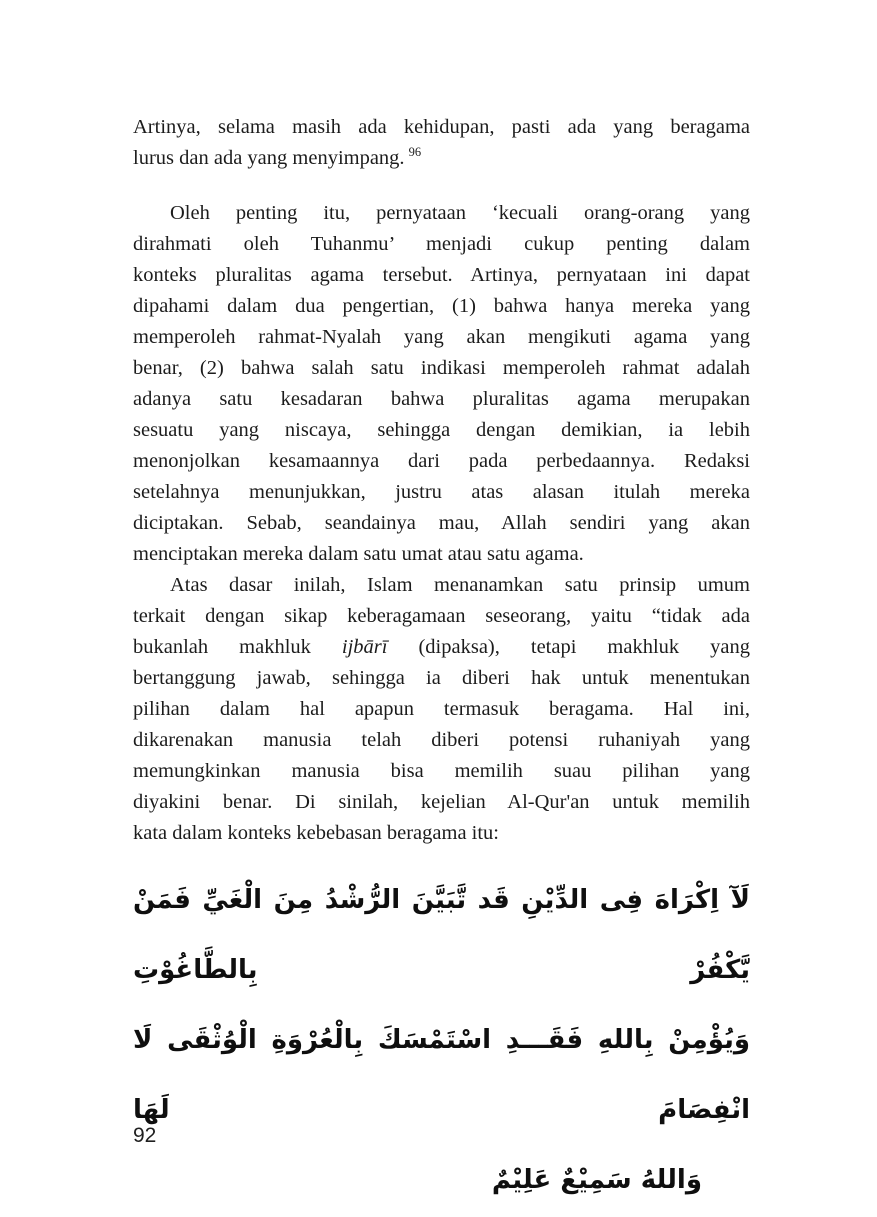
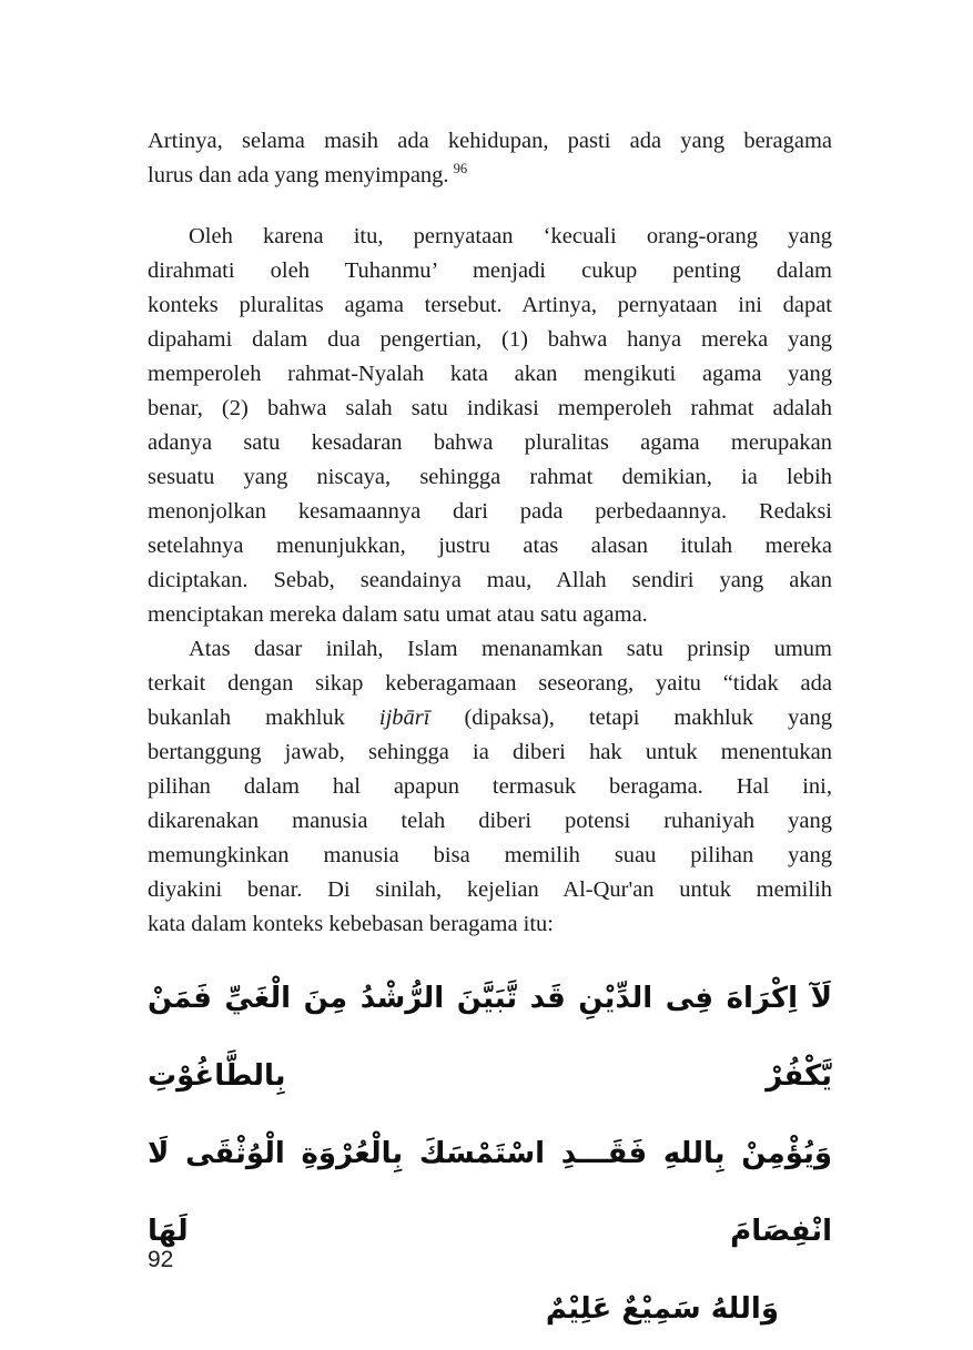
  Artinya, selama masih ada kehidupan, pasti ada yang beragama
  lurus dan ada yang menyimpang. 96
- Oleh penting itu, pernyataan ‘kecuali orang-orang yang
+ Oleh karena itu, pernyataan ‘kecuali orang-orang yang
  dirahmati oleh Tuhanmu’ menjadi cukup penting dalam
  konteks pluralitas agama tersebut. Artinya, pernyataan ini dapat
  dipahami dalam dua pengertian, (1) bahwa hanya mereka yang
- memperoleh rahmat-Nyalah yang akan mengikuti agama yang
+ memperoleh rahmat-Nyalah kata akan mengikuti agama yang
  benar, (2) bahwa salah satu indikasi memperoleh rahmat adalah
  adanya satu kesadaran bahwa pluralitas agama merupakan
- sesuatu yang niscaya, sehingga dengan demikian, ia lebih
+ sesuatu yang niscaya, sehingga rahmat demikian, ia lebih
  menonjolkan kesamaannya dari pada perbedaannya. Redaksi
  setelahnya menunjukkan, justru atas alasan itulah mereka
  diciptakan. Sebab, seandainya mau, Allah sendiri yang akan
  menciptakan mereka dalam satu umat atau satu agama.
  Atas dasar inilah, Islam menanamkan satu prinsip umum
  terkait dengan sikap keberagamaan seseorang, yaitu “tidak ada
  bukanlah makhluk ijbārī (dipaksa), tetapi makhluk yang
  bertanggung jawab, sehingga ia diberi hak untuk menentukan
  pilihan dalam hal apapun termasuk beragama. Hal ini,
  dikarenakan manusia telah diberi potensi ruhaniyah yang
  memungkinkan manusia bisa memilih suau pilihan yang
  diyakini benar. Di sinilah, kejelian Al-Qur'an untuk memilih
  kata dalam konteks kebebasan beragama itu:
  لَآ اِكْرَاهَ فِى الدِّيْنِ قَد تَّبَيَّنَ الرُّشْدُ مِنَ الْغَيِّ فَمَنْ يَّكْفُرْ بِالطَّاغُوْتِ
  وَيُؤْمِنْ بِاللهِ فَقَـــدِ اسْتَمْسَكَ بِالْعُرْوَةِ الْوُثْقَى لَا انْفِصَامَ لَهَا
  وَاللهُ سَمِيْعٌ عَلِيْمٌ
  92
